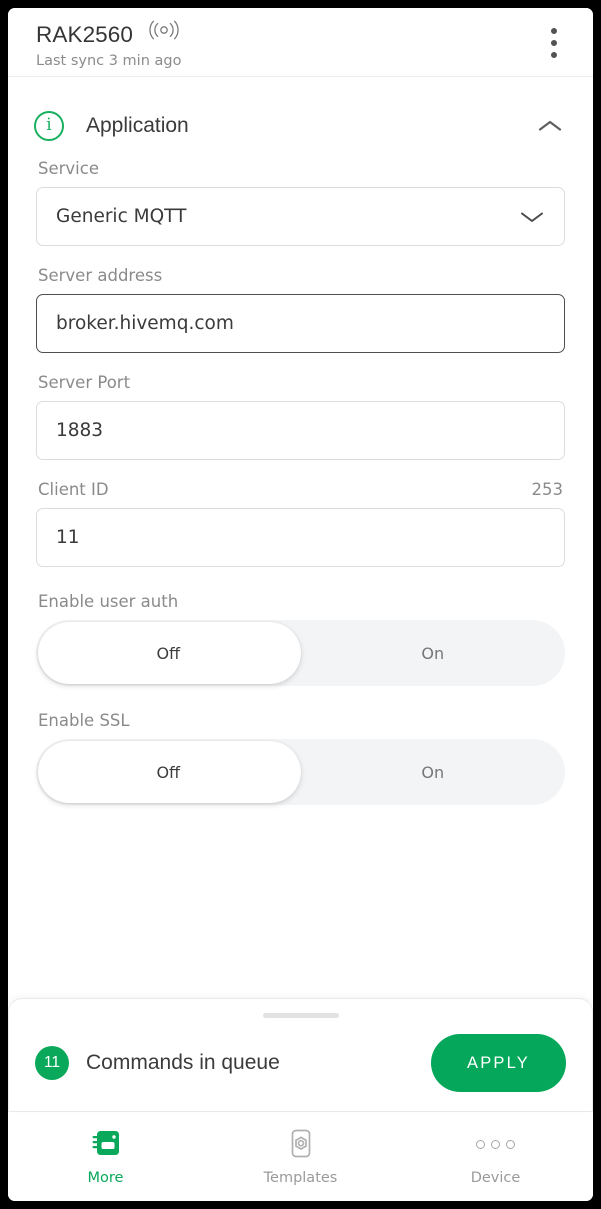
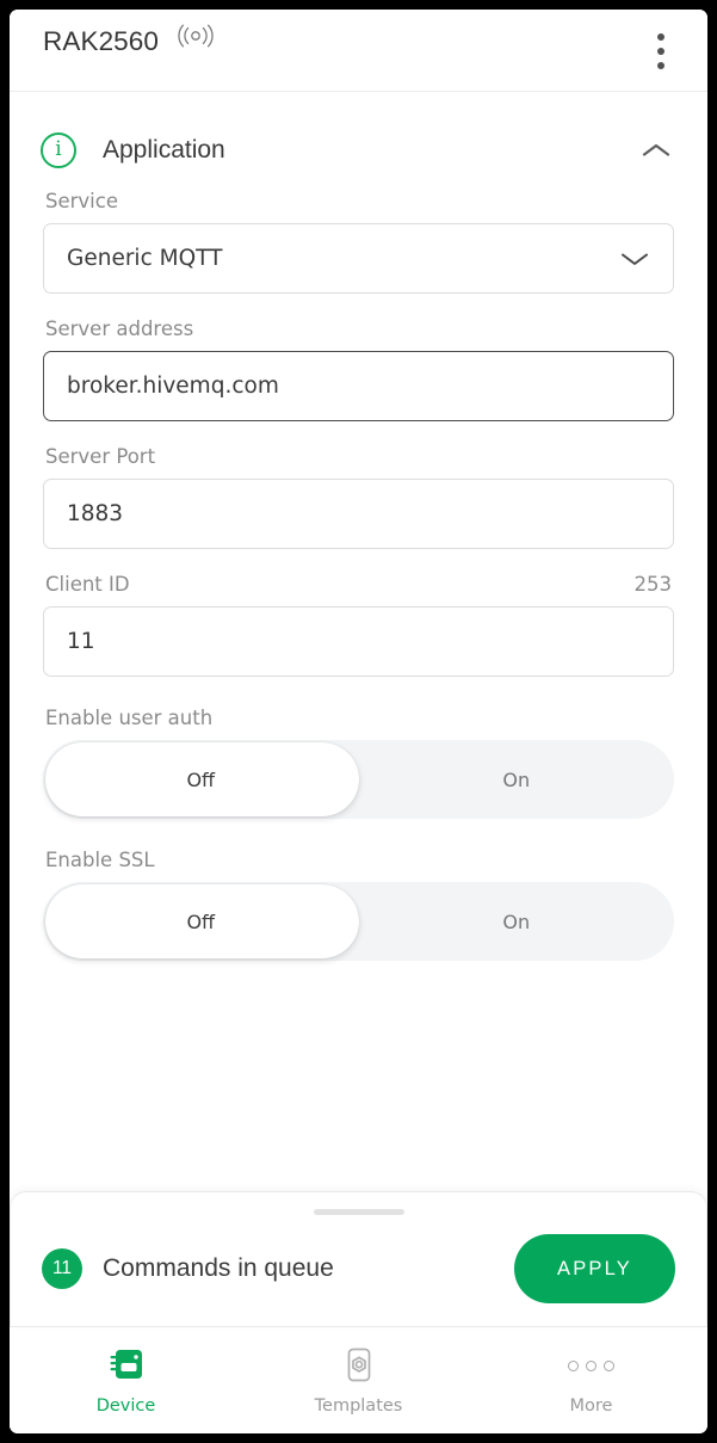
  RAK2560
- Last sync 3 min ago
  i
  Application
  Service
  Generic MQTT
  Server address
  broker.hivemq.com
  Server Port
  1883
  Client ID
  253
  11
  Enable user auth
  Off
  On
  Enable SSL
  Off
  On
  11
  Commands in queue
  APPLY
- More
+ Device
  Templates
- Device
+ More
